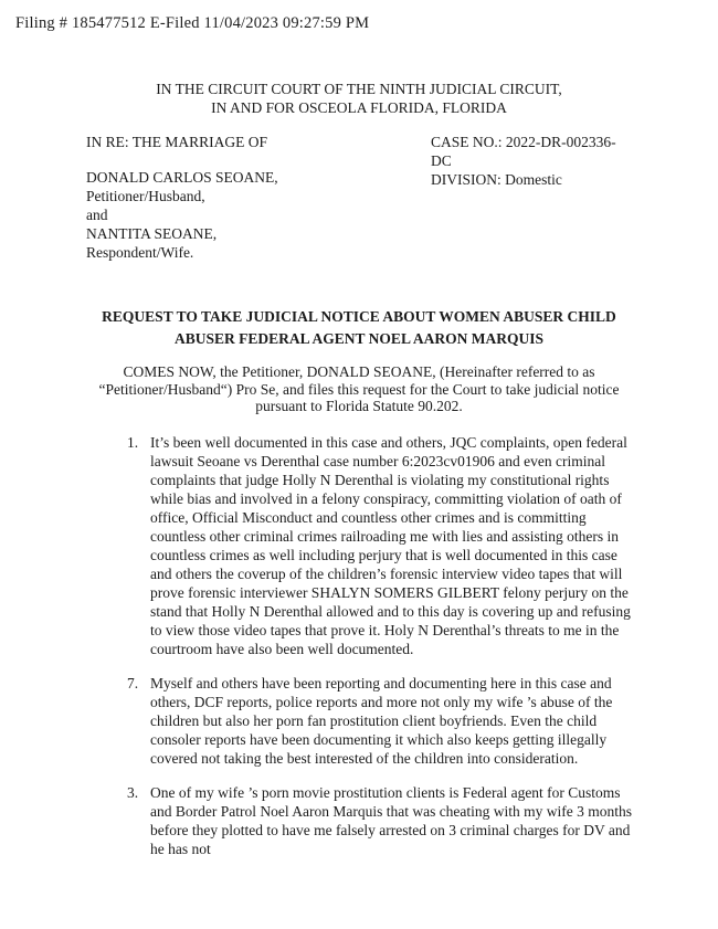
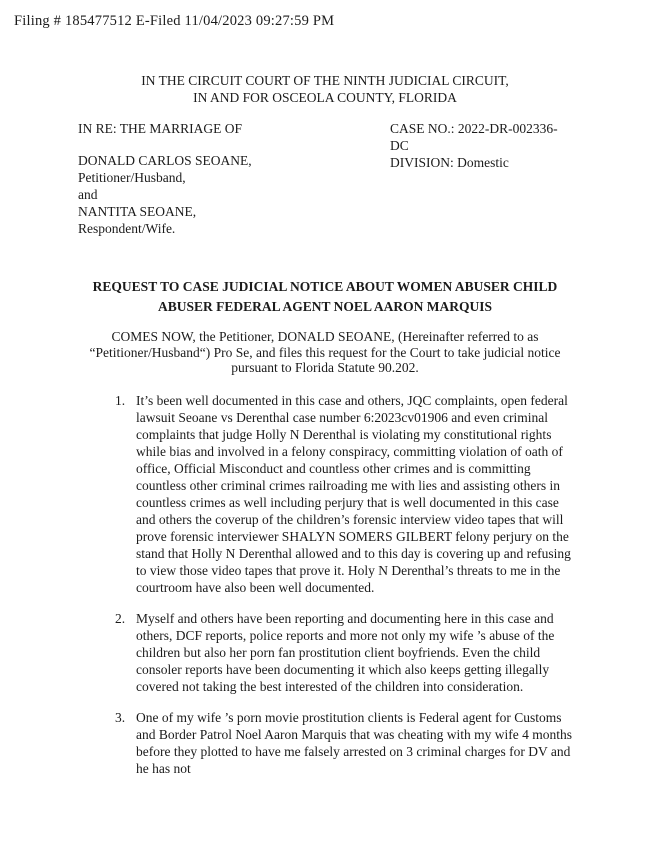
  Filing # 185477512 E-Filed 11/04/2023 09:27:59 PM
  IN THE CIRCUIT COURT OF THE NINTH JUDICIAL CIRCUIT,
- IN AND FOR OSCEOLA FLORIDA, FLORIDA
+ IN AND FOR OSCEOLA COUNTY, FLORIDA
  IN RE: THE MARRIAGE OF
  DONALD CARLOS SEOANE,
  Petitioner/Husband,
  and
  NANTITA SEOANE,
  Respondent/Wife.
  CASE NO.: 2022-DR-002336-DC
  DIVISION: Domestic
- REQUEST TO TAKE JUDICIAL NOTICE ABOUT WOMEN ABUSER CHILD ABUSER FEDERAL AGENT NOEL AARON MARQUIS
+ REQUEST TO CASE JUDICIAL NOTICE ABOUT WOMEN ABUSER CHILD ABUSER FEDERAL AGENT NOEL AARON MARQUIS
  COMES NOW, the Petitioner, DONALD SEOANE, (Hereinafter referred to as “Petitioner/Husband“) Pro Se, and files this request for the Court to take judicial notice pursuant to Florida Statute 90.202.
  1.
  It’s been well documented in this case and others, JQC complaints, open federal lawsuit Seoane vs Derenthal case number 6:2023cv01906 and even criminal complaints that judge Holly N Derenthal is violating my constitutional rights while bias and involved in a felony conspiracy, committing violation of oath of office, Official Misconduct and countless other crimes and is committing countless other criminal crimes railroading me with lies and assisting others in countless crimes as well including perjury that is well documented in this case and others the coverup of the children’s forensic interview video tapes that will prove forensic interviewer SHALYN SOMERS GILBERT felony perjury on the stand that Holly N Derenthal allowed and to this day is covering up and refusing to view those video tapes that prove it. Holy N Derenthal’s threats to me in the courtroom have also been well documented.
- 7.
+ 2.
  Myself and others have been reporting and documenting here in this case and others, DCF reports, police reports and more not only my wife ’s abuse of the children but also her porn fan prostitution client boyfriends. Even the child consoler reports have been documenting it which also keeps getting illegally covered not taking the best interested of the children into consideration.
  3.
- One of my wife ’s porn movie prostitution clients is Federal agent for Customs and Border Patrol Noel Aaron Marquis that was cheating with my wife 3 months before they plotted to have me falsely arrested on 3 criminal charges for DV and he has not
+ One of my wife ’s porn movie prostitution clients is Federal agent for Customs and Border Patrol Noel Aaron Marquis that was cheating with my wife 4 months before they plotted to have me falsely arrested on 3 criminal charges for DV and he has not
